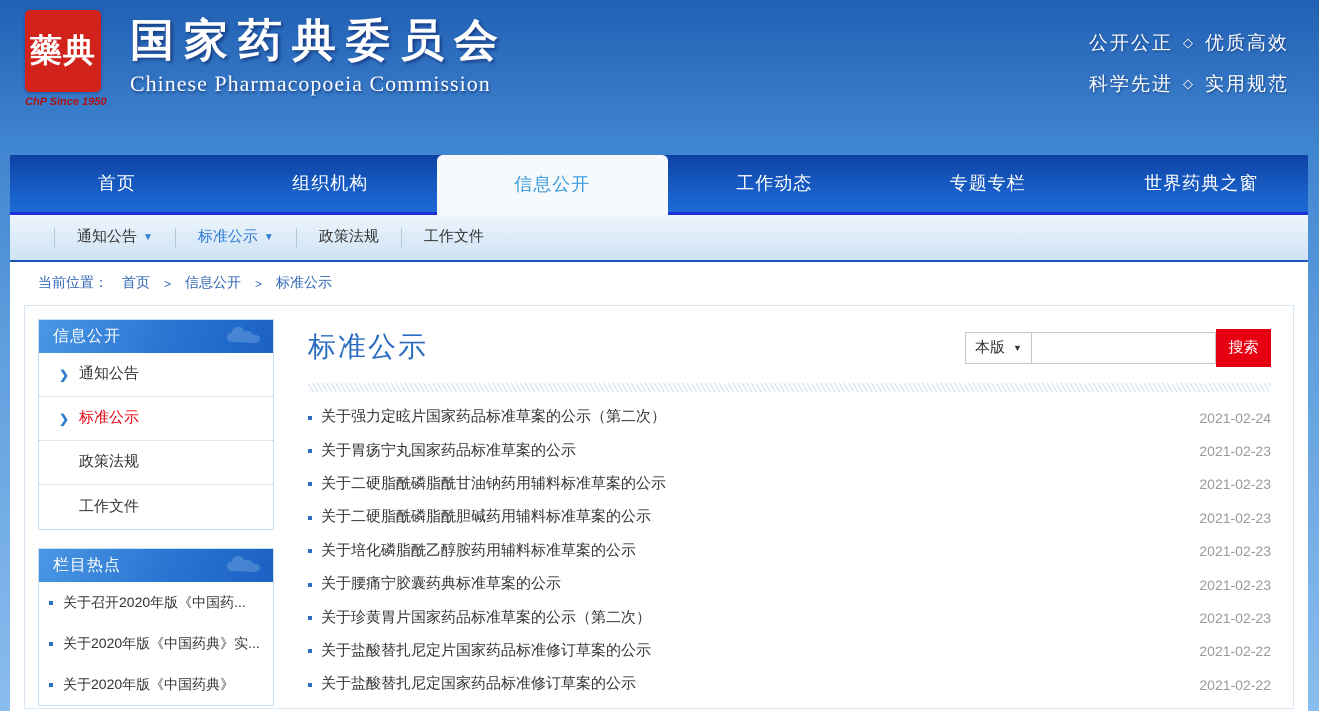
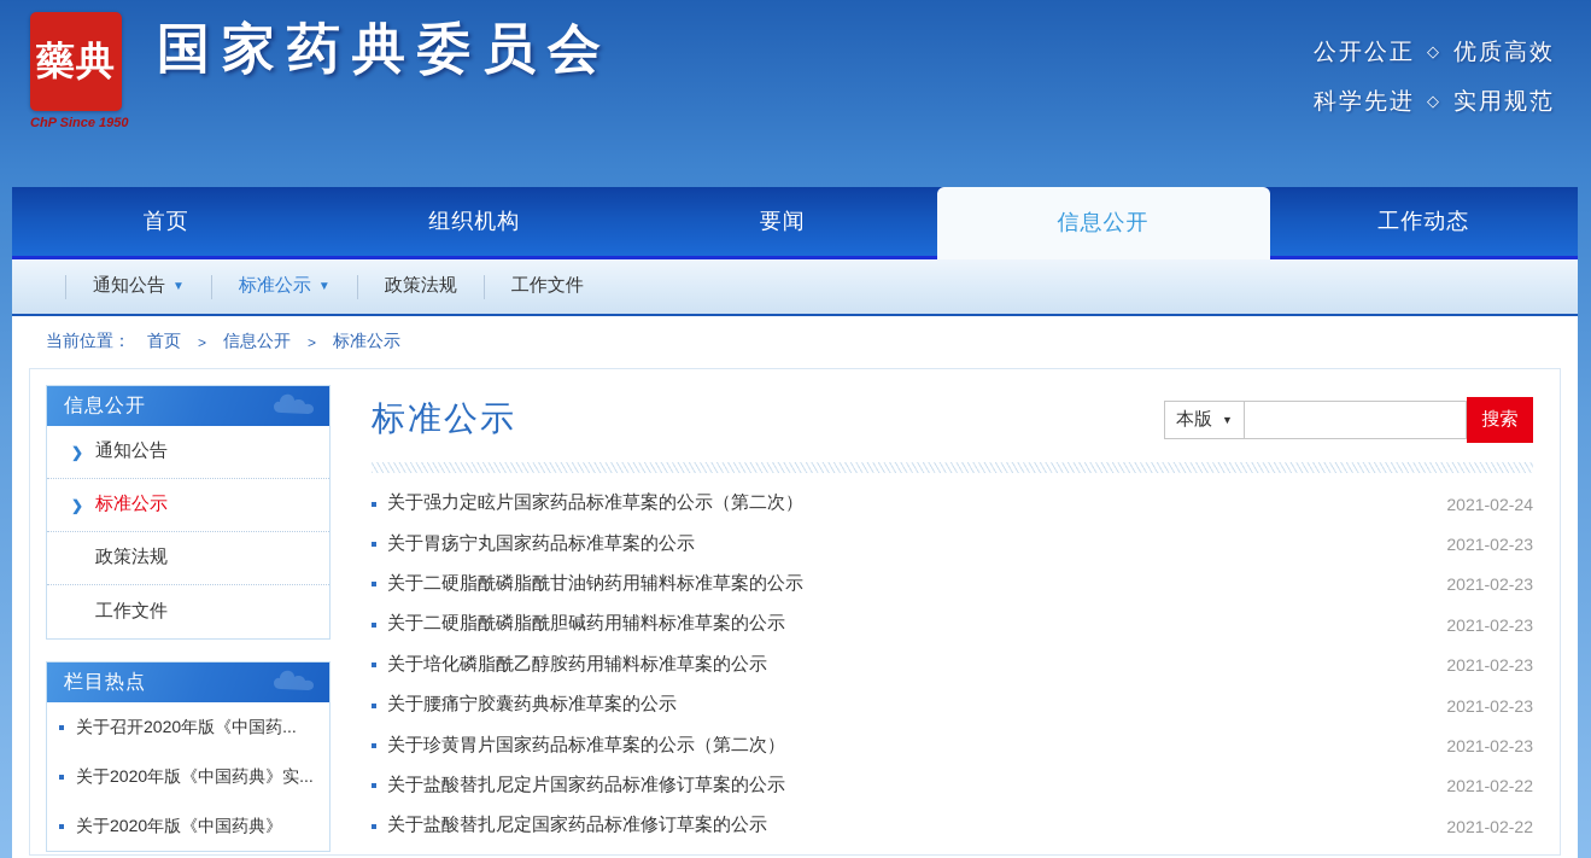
  藥典
  ChP Since 1950
  国家药典委员会
- Chinese Pharmacopoeia Commission
  公开公正 ◇ 优质高效
  科学先进 ◇ 实用规范
  首页
  组织机构
+ 要闻
  信息公开
  工作动态
- 专题专栏
- 世界药典之窗
  通知公告 ▼
  标准公示 ▼
  政策法规
  工作文件
  当前位置：
  首页
  >
  信息公开
  >
  标准公示
  信息公开
  ❯
  通知公告
  ❯
  标准公示
  政策法规
  工作文件
  栏目热点
  关于召开2020年版《中国药...
  关于2020年版《中国药典》实...
  关于2020年版《中国药典》
  标准公示
  本版
  ▼
  搜索
  关于强力定眩片国家药品标准草案的公示（第二次）
  2021-02-24
  关于胃疡宁丸国家药品标准草案的公示
  2021-02-23
  关于二硬脂酰磷脂酰甘油钠药用辅料标准草案的公示
  2021-02-23
  关于二硬脂酰磷脂酰胆碱药用辅料标准草案的公示
  2021-02-23
  关于培化磷脂酰乙醇胺药用辅料标准草案的公示
  2021-02-23
  关于腰痛宁胶囊药典标准草案的公示
  2021-02-23
  关于珍黄胃片国家药品标准草案的公示（第二次）
  2021-02-23
  关于盐酸替扎尼定片国家药品标准修订草案的公示
  2021-02-22
  关于盐酸替扎尼定国家药品标准修订草案的公示
  2021-02-22
